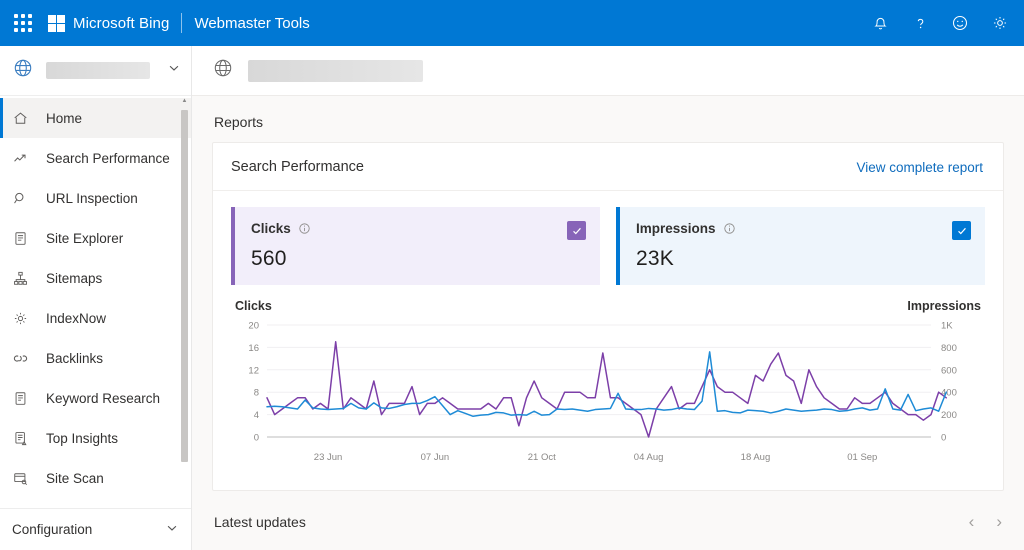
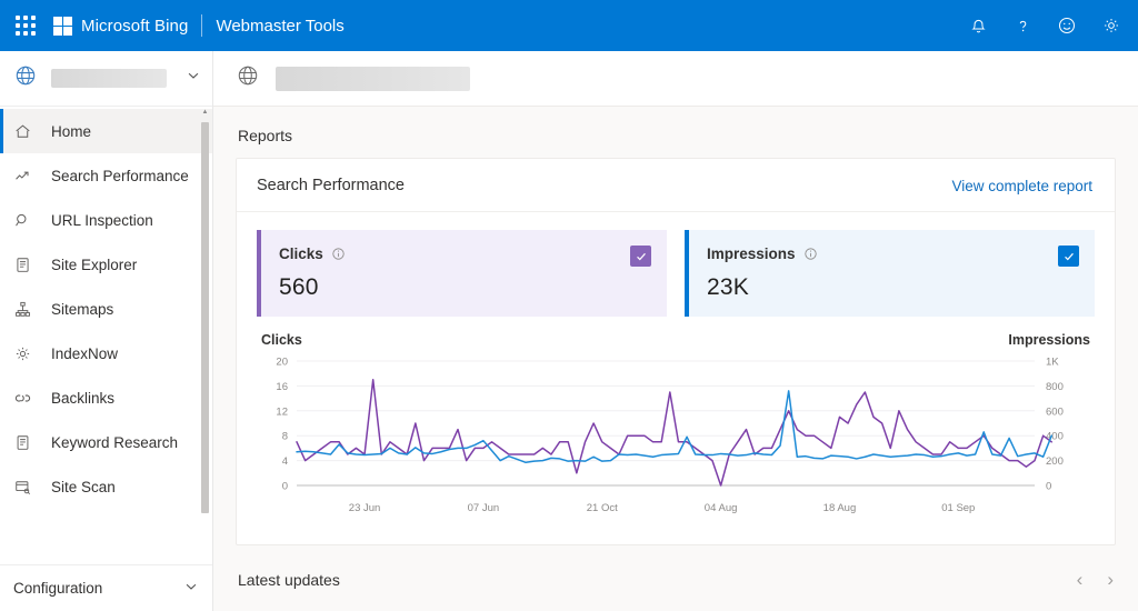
  Microsoft Bing
  Webmaster Tools
  Home
  Search Performance
  URL Inspection
  Site Explorer
  Sitemaps
  IndexNow
  Backlinks
  Keyword Research
- Top Insights
  Site Scan
  Configuration
  Reports
  Search Performance
  View complete report
  Clicks
  560
  Impressions
  23K
  Clicks
  Impressions
  0
  4
  8
  12
  16
  20
  0
  200
  400
  600
  800
  1K
  23 Jun
  07 Jun
  21 Oct
  04 Aug
  18 Aug
  01 Sep
  Latest updates
  ‹
  ›
